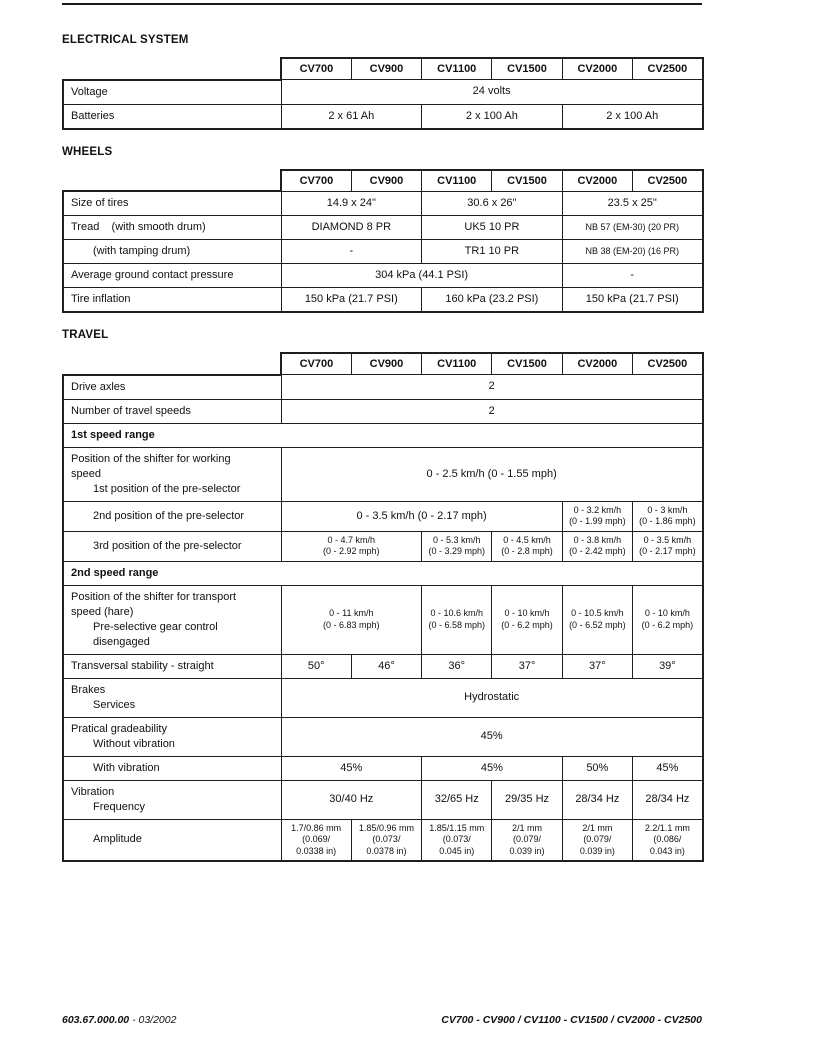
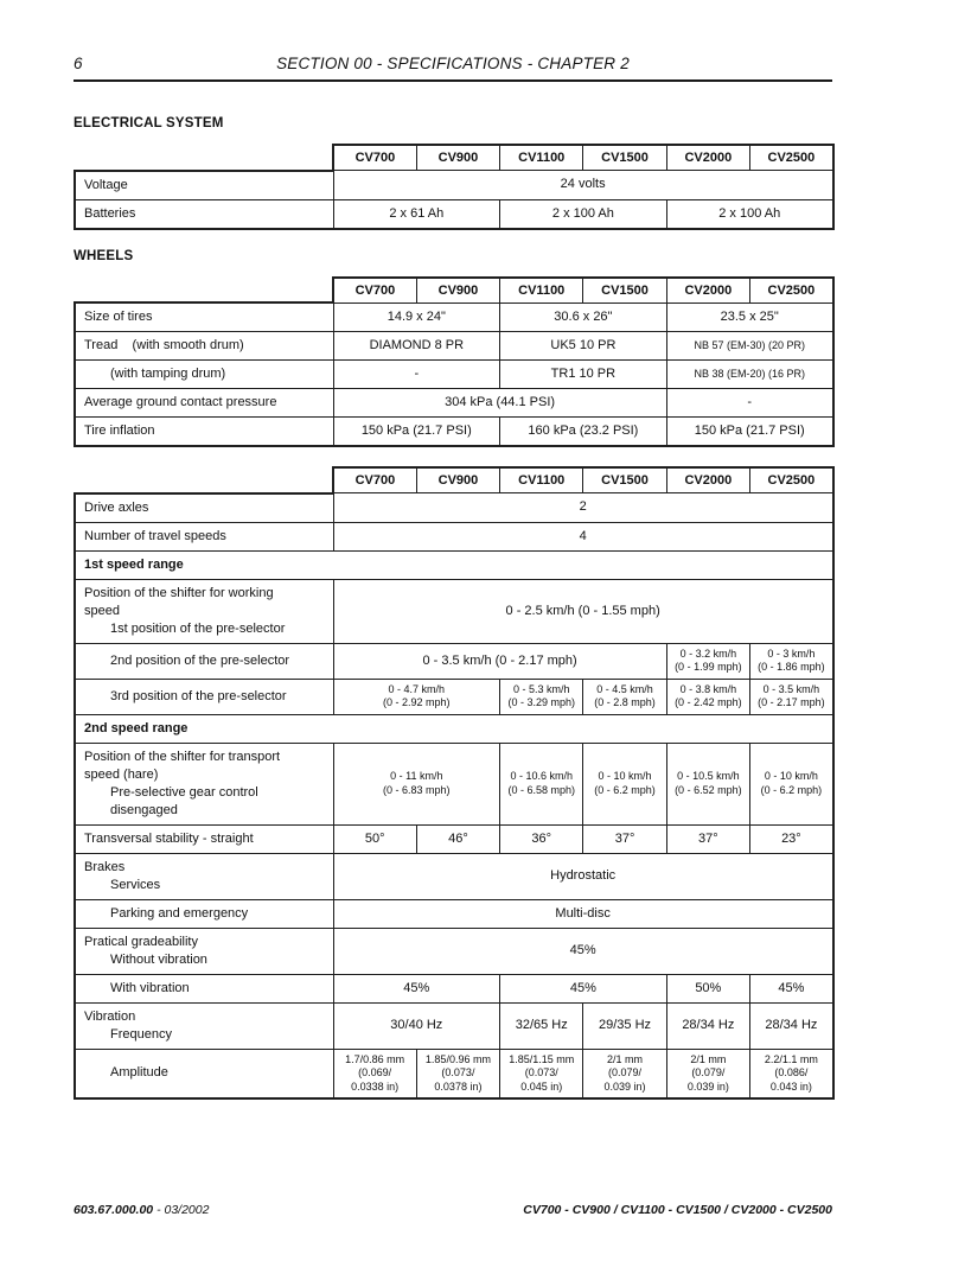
+ 6
+ SECTION 00 - SPECIFICATIONS - CHAPTER 2
  ELECTRICAL SYSTEM
  	CV700	CV900	CV1100	CV1500	CV2000	CV2500
  Voltage	24 volts
  Batteries	2 x 61 Ah	2 x 100 Ah	2 x 100 Ah
  WHEELS
  	CV700	CV900	CV1100	CV1500	CV2000	CV2500
  Size of tires	14.9 x 24"	30.6 x 26"	23.5 x 25"
  Tread (with smooth drum)	DIAMOND 8 PR	UK5 10 PR	NB 57 (EM-30) (20 PR)
  (with tamping drum)	-	TR1 10 PR	NB 38 (EM-20) (16 PR)
  Average ground contact pressure	304 kPa (44.1 PSI)	-
  Tire inflation	150 kPa (21.7 PSI)	160 kPa (23.2 PSI)	150 kPa (21.7 PSI)
- TRAVEL
  	CV700	CV900	CV1100	CV1500	CV2000	CV2500
  Drive axles	2
- Number of travel speeds	2
+ Number of travel speeds	4
  1st speed range
  Position of the shifter for workingspeed1st position of the pre-selector	0 - 2.5 km/h (0 - 1.55 mph)
  2nd position of the pre-selector	0 - 3.5 km/h (0 - 2.17 mph)	0 - 3.2 km/h(0 - 1.99 mph)	0 - 3 km/h(0 - 1.86 mph)
  3rd position of the pre-selector	0 - 4.7 km/h(0 - 2.92 mph)	0 - 5.3 km/h(0 - 3.29 mph)	0 - 4.5 km/h(0 - 2.8 mph)	0 - 3.8 km/h(0 - 2.42 mph)	0 - 3.5 km/h(0 - 2.17 mph)
  2nd speed range
  Position of the shifter for transportspeed (hare)Pre-selective gear controldisengaged	0 - 11 km/h(0 - 6.83 mph)	0 - 10.6 km/h(0 - 6.58 mph)	0 - 10 km/h(0 - 6.2 mph)	0 - 10.5 km/h(0 - 6.52 mph)	0 - 10 km/h(0 - 6.2 mph)
- Transversal stability - straight	50°	46°	36°	37°	37°	39°
+ Transversal stability - straight	50°	46°	36°	37°	37°	23°
  BrakesServices	Hydrostatic
+ Parking and emergency	Multi-disc
  Pratical gradeabilityWithout vibration	45%
  With vibration	45%	45%	50%	45%
  VibrationFrequency	30/40 Hz	32/65 Hz	29/35 Hz	28/34 Hz	28/34 Hz
  Amplitude	1.7/0.86 mm(0.069/0.0338 in)	1.85/0.96 mm(0.073/0.0378 in)	1.85/1.15 mm(0.073/0.045 in)	2/1 mm(0.079/0.039 in)	2/1 mm(0.079/0.039 in)	2.2/1.1 mm(0.086/0.043 in)
  603.67.000.00 - 03/2002
  CV700 - CV900 / CV1100 - CV1500 / CV2000 - CV2500
